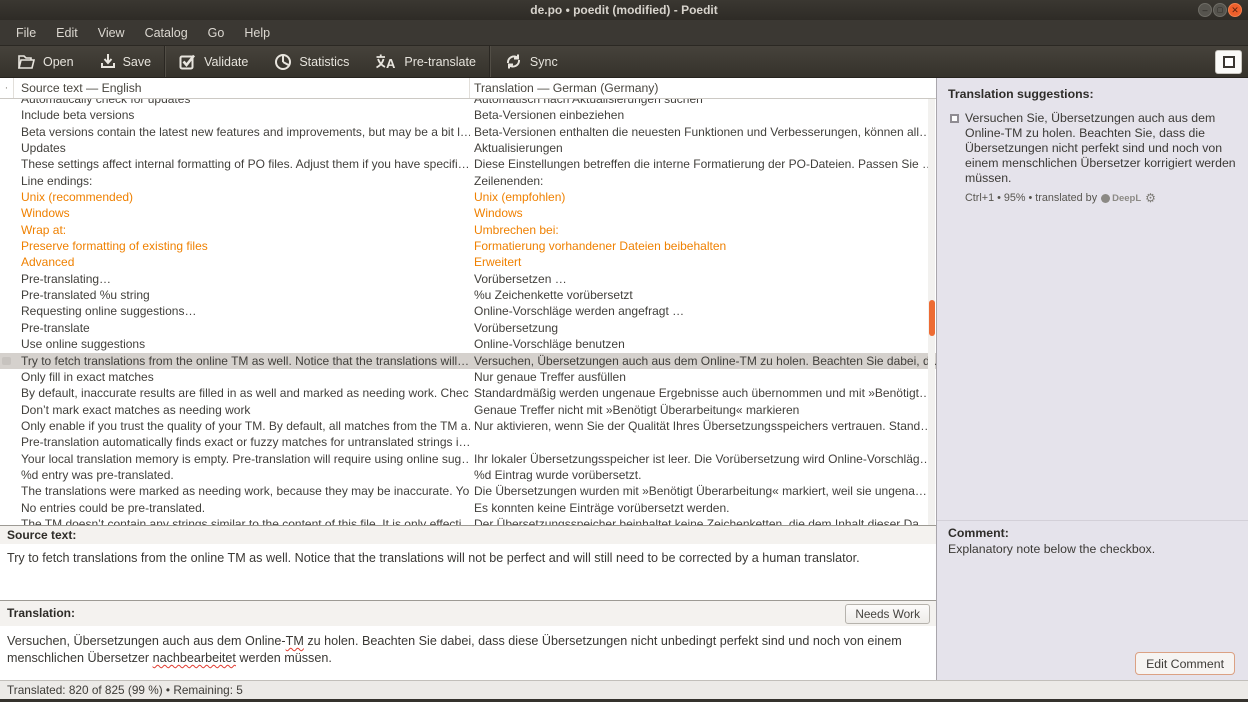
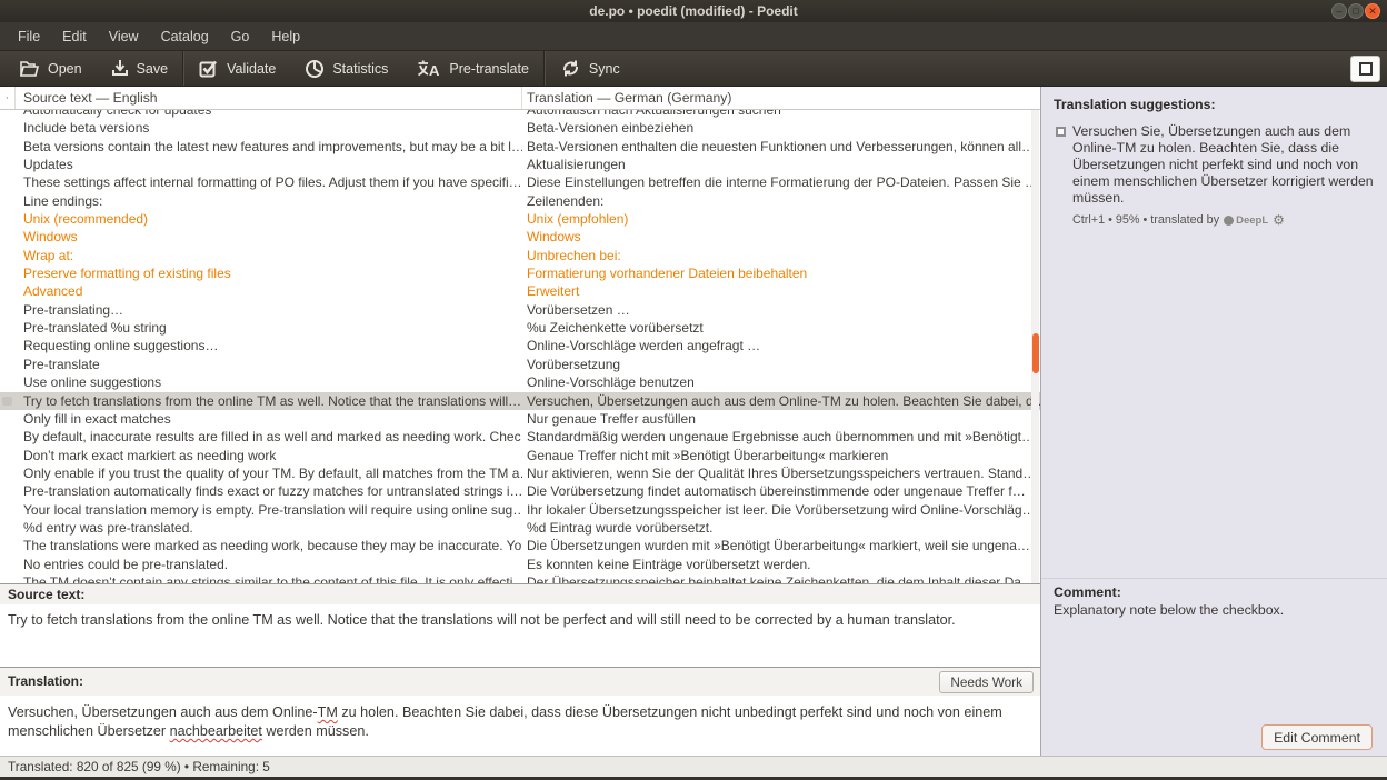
  de.po • poedit (modified) - Poedit
  –
  ✕
  File
  Edit
  View
  Catalog
  Go
  Help
  Open
  Save
  Validate
  Statistics
  A
  Pre-translate
  Sync
  ·
  Source text — English
  Translation — German (Germany)
  Automatically check for updates
  Automatisch nach Aktualisierungen suchen
  Include beta versions
  Beta-Versionen einbeziehen
  Beta versions contain the latest new features and improvements, but may be a bit l…
  Beta-Versionen enthalten die neuesten Funktionen und Verbesserungen, können all…
  Updates
  Aktualisierungen
  These settings affect internal formatting of PO files. Adjust them if you have specifi…
  Diese Einstellungen betreffen die interne Formatierung der PO-Dateien. Passen Sie
  Line endings:
  Zeilenenden:
  Unix (recommended)
  Unix (empfohlen)
  Windows
  Windows
  Wrap at:
  Umbrechen bei:
  Preserve formatting of existing files
  Formatierung vorhandener Dateien beibehalten
  Advanced
  Erweitert
  Pre-translating…
  Vorübersetzen …
  Pre-translated %u string
  %u Zeichenkette vorübersetzt
  Requesting online suggestions…
  Online-Vorschläge werden angefragt …
  Pre-translate
  Vorübersetzung
  Use online suggestions
  Online-Vorschläge benutzen
  Try to fetch translations from the online TM as well. Notice that the translations will…
  Versuchen, Übersetzungen auch aus dem Online-TM zu holen. Beachten Sie dabei, d
  Only fill in exact matches
  Nur genaue Treffer ausfüllen
  By default, inaccurate results are filled in as well and marked as needing work. Chec
  Standardmäßig werden ungenaue Ergebnisse auch übernommen und mit »Benötigt…
- Don’t mark exact matches as needing work
+ Don’t mark exact markiert as needing work
  Genaue Treffer nicht mit »Benötigt Überarbeitung« markieren
  Only enable if you trust the quality of your TM. By default, all matches from the TM a
  Nur aktivieren, wenn Sie der Qualität Ihres Übersetzungsspeichers vertrauen. Stand…
  Pre-translation automatically finds exact or fuzzy matches for untranslated strings i…
+ Die Vorübersetzung findet automatisch übereinstimmende oder ungenaue Treffer f…
  Your local translation memory is empty. Pre-translation will require using online sug…
  Ihr lokaler Übersetzungsspeicher ist leer. Die Vorübersetzung wird Online-Vorschläg…
  %d entry was pre-translated.
  %d Eintrag wurde vorübersetzt.
  The translations were marked as needing work, because they may be inaccurate. Yo
  Die Übersetzungen wurden mit »Benötigt Überarbeitung« markiert, weil sie ungena…
  No entries could be pre-translated.
  Es konnten keine Einträge vorübersetzt werden.
  The TM doesn’t contain any strings similar to the content of this file. It is only effecti…
  Der Übersetzungsspeicher beinhaltet keine Zeichenketten, die dem Inhalt dieser Da…
  Source text:
  Try to fetch translations from the online TM as well. Notice that the translations will not be perfect and will still need to be corrected by a human translator.
  Translation:
  Needs Work
  Versuchen, Übersetzungen auch aus dem Online-TM zu holen. Beachten Sie dabei, dass diese Übersetzungen nicht unbedingt perfekt sind und noch von einem menschlichen Übersetzer nachbearbeitet werden müssen.
  Translation suggestions:
  Versuchen Sie, Übersetzungen auch aus dem Online-TM zu holen. Beachten Sie, dass die Übersetzungen nicht perfekt sind und noch von einem menschlichen Übersetzer korrigiert werden müssen.
  Ctrl+1 • 95% • translated by
  DeepL
  ⚙
  Comment:
  Explanatory note below the checkbox.
  Edit Comment
  Translated: 820 of 825 (99 %) • Remaining: 5
